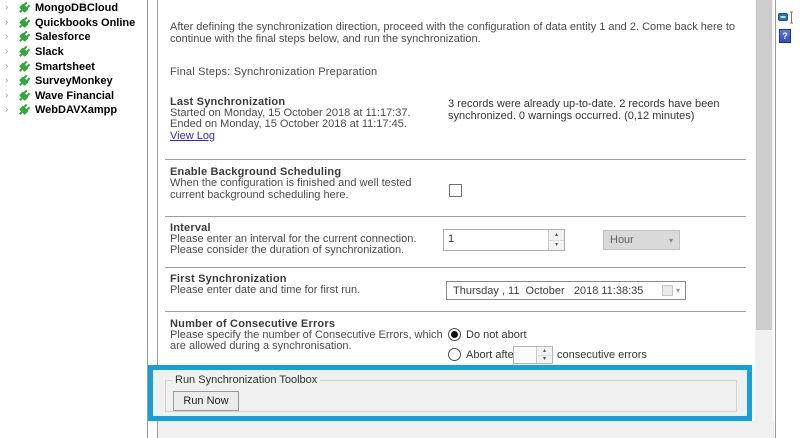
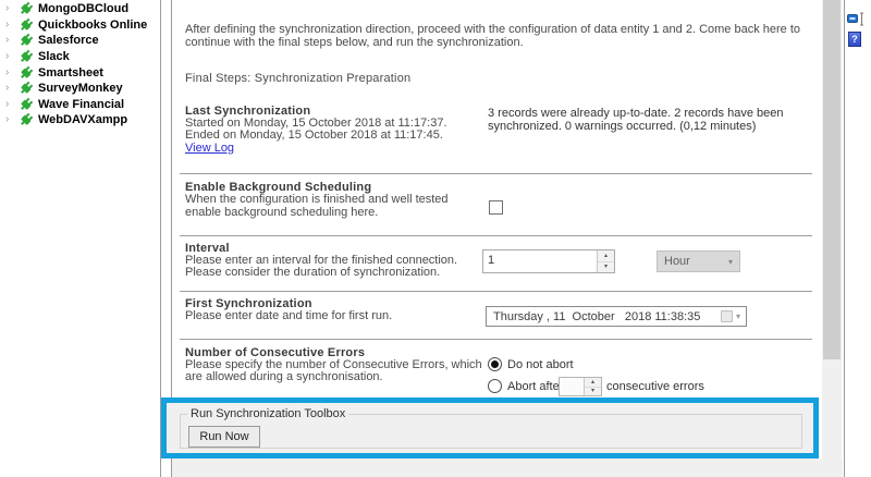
  ›
  MongoDBCloud
  ›
  Quickbooks Online
  ›
  Salesforce
  ›
  Slack
  ›
  Smartsheet
  ›
  SurveyMonkey
  ›
  Wave Financial
  ›
  WebDAVXampp
  After defining the synchronization direction, proceed with the configuration of data entity 1 and 2. Come back here to continue with the final steps below, and run the synchronization.
  Final Steps: Synchronization Preparation
  Last Synchronization
  Started on Monday, 15 October 2018 at 11:17:37.
  Ended on Monday, 15 October 2018 at 11:17:45.
  View Log
  3 records were already up-to-date. 2 records have been synchronized. 0 warnings occurred. (0,12 minutes)
  Enable Background Scheduling
- When the configuration is finished and well tested current background scheduling here.
+ When the configuration is finished and well tested enable background scheduling here.
  Interval
- Please enter an interval for the current connection.
+ Please enter an interval for the finished connection.
  Please consider the duration of synchronization.
  1
  Hour
  ▾
  First Synchronization
  Please enter date and time for first run.
  Thursday , 11 October 2018 11:38:35
  ▾
  Number of Consecutive Errors
  Please specify the number of Consecutive Errors, which
  are allowed during a synchronisation.
  Do not abort
  Abort afte
  consecutive errors
  Run Synchronization Toolbox
  Run Now
  ?
